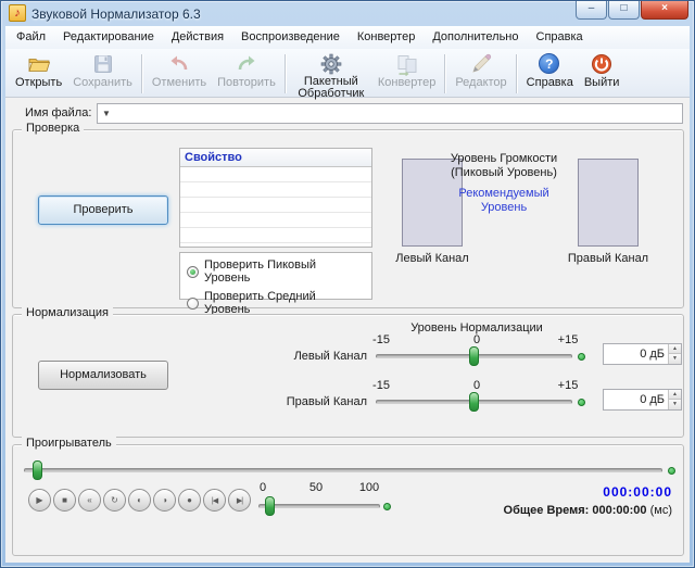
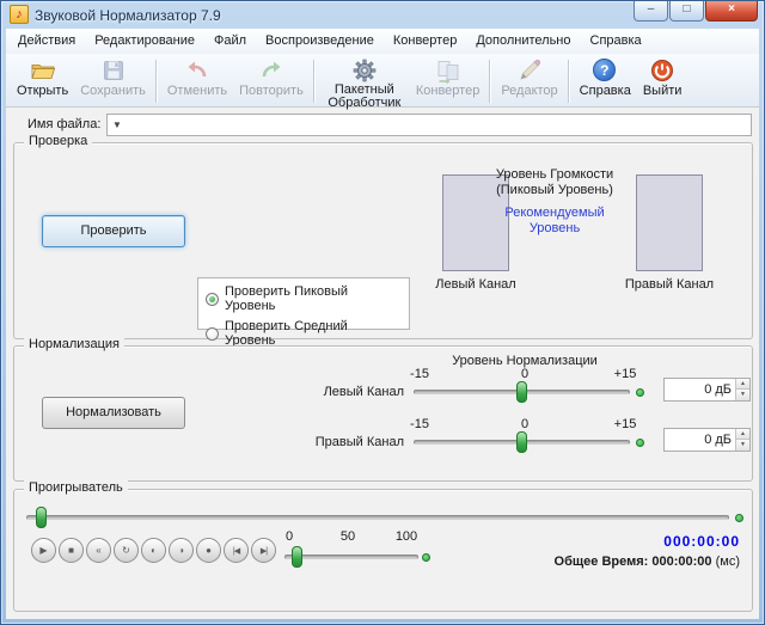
  ♪
- Звуковой Нормализатор 6.3
+ Звуковой Нормализатор 7.9
  –
  □
  ×
- Файл
+ Действия
  Редактирование
- Действия
+ Файл
  Воспроизведение
  Конвертер
  Дополнительно
  Справка
  Открыть
  Сохранить
  Отменить
  Повторить
  Пакетный Обработчик
  Конвертер
  Редактор
  ?
  Справка
  Выйти
  Имя файла:
  ▼
  Проверка
  Проверить
- Свойство
  Проверить Пиковый Уровень
  Проверить Средний Уровень
  Левый Канал
  Уровень Громкости
  (Пиковый Уровень)
  Рекомендуемый
  Уровень
  Правый Канал
  Нормализация
  Нормализовать
  Уровень Нормализации
  -15
  0
  +15
  Левый Канал
  0 дБ
  -15
  0
  +15
  Правый Канал
  0 дБ
  Проигрыватель
  ▶
  ■
  «
  ↻
  ◐
  ◑
  ●
  0
  50
  100
  000:00:00
  Общее Время: 000:00:00 (мс)
